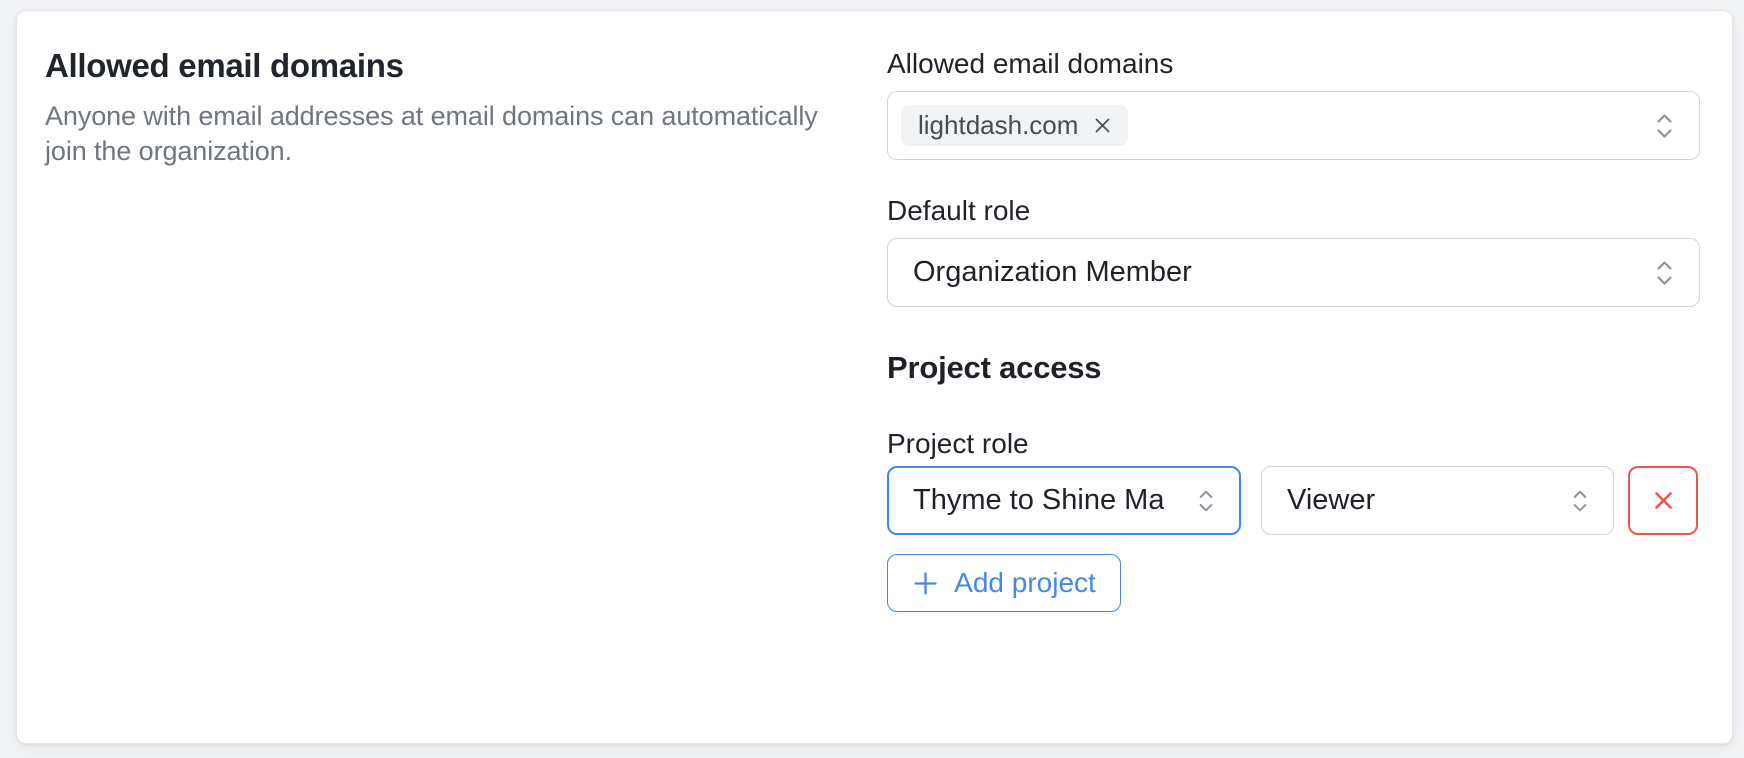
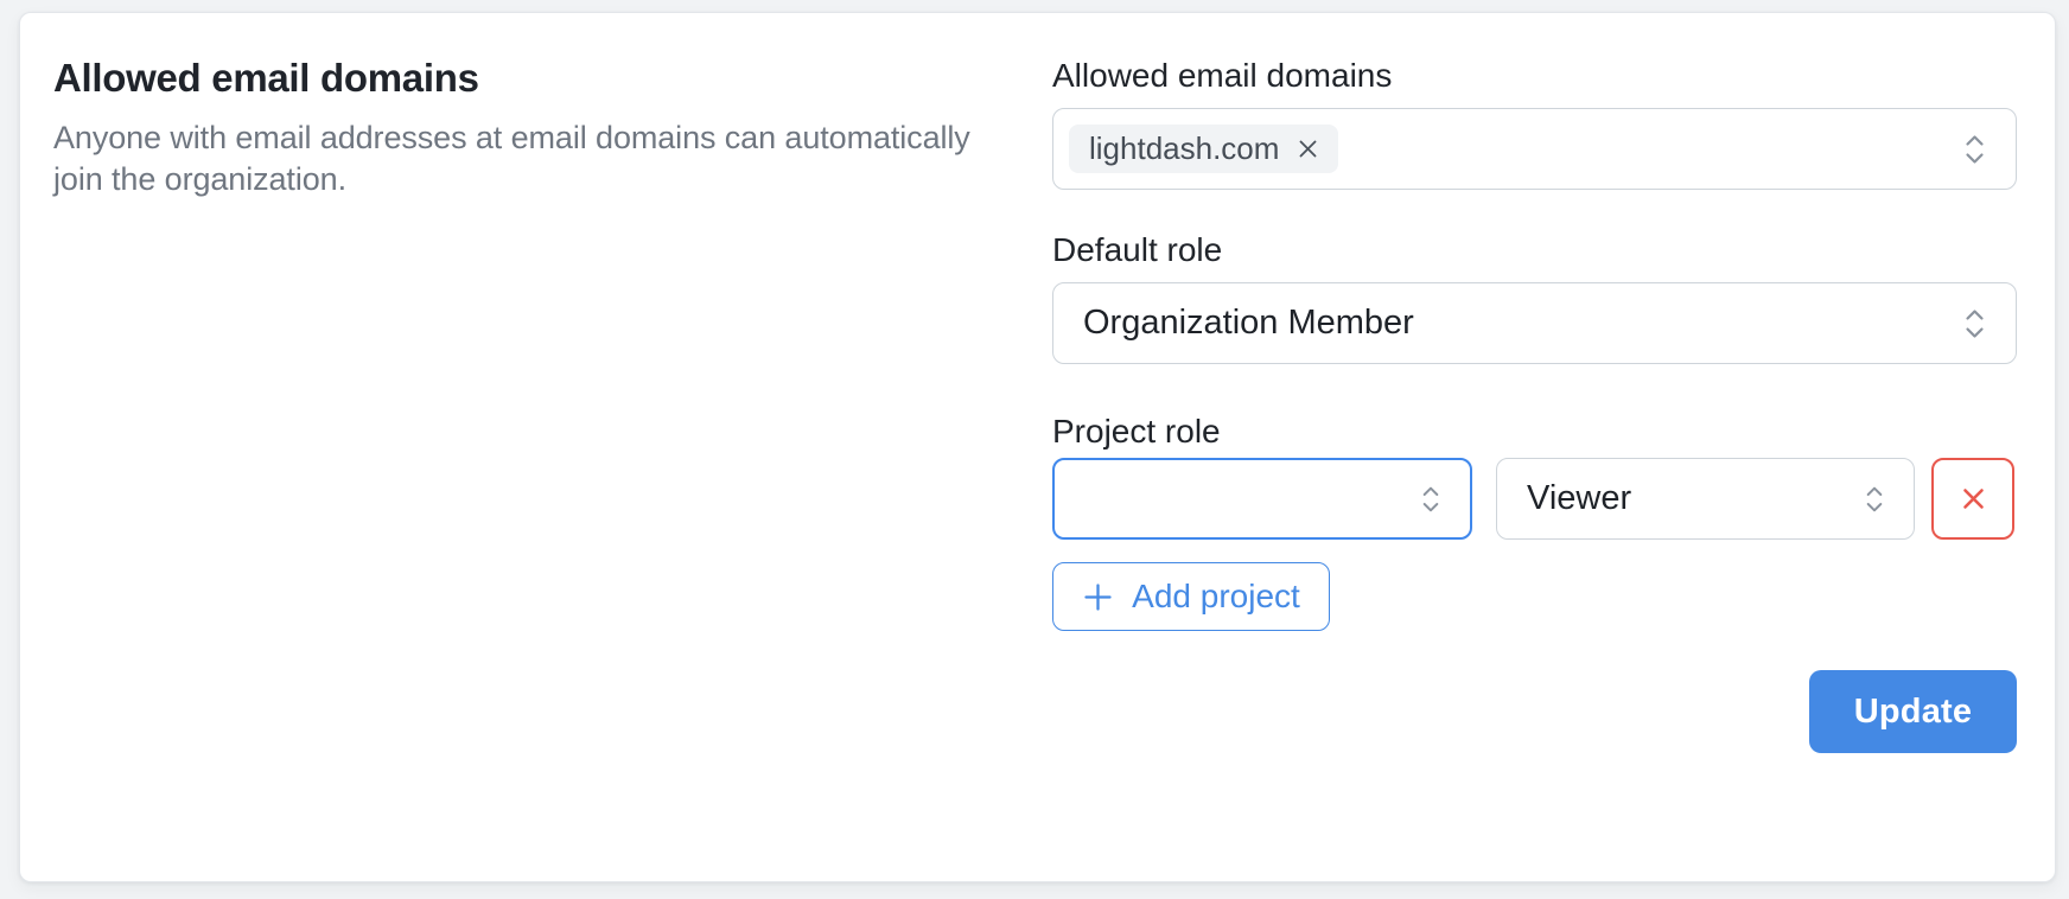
  Allowed email domains
  Anyone with email addresses at email domains can automatically join the organization.
  Allowed email domains
  lightdash.com
  Default role
  Organization Member
- Project access
  Project role
- Thyme to Shine Ma
  Viewer
  Add project
+ Update
